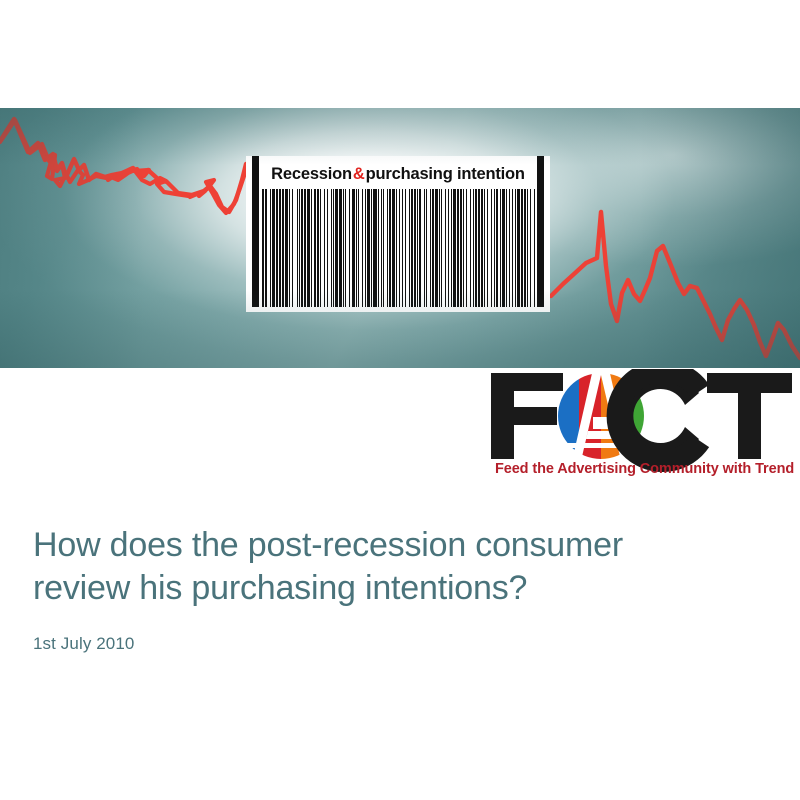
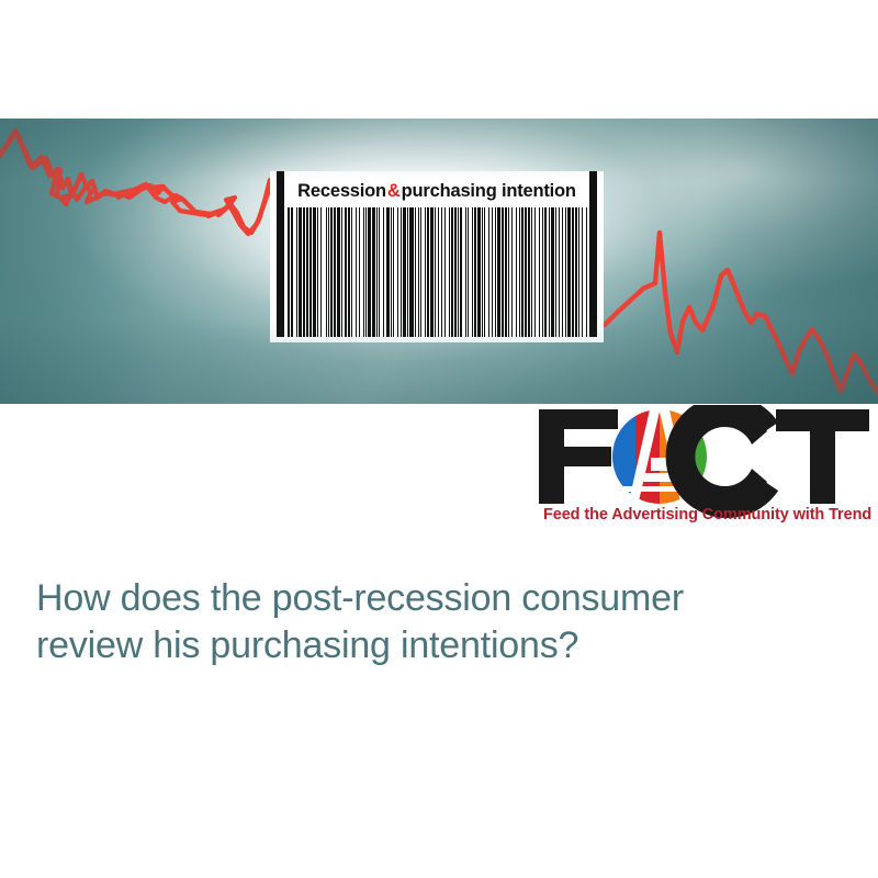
  Feed the Advertising Community with Trend
  How does the post-recession consumer
  review his purchasing intentions?
- 1st July 2010
